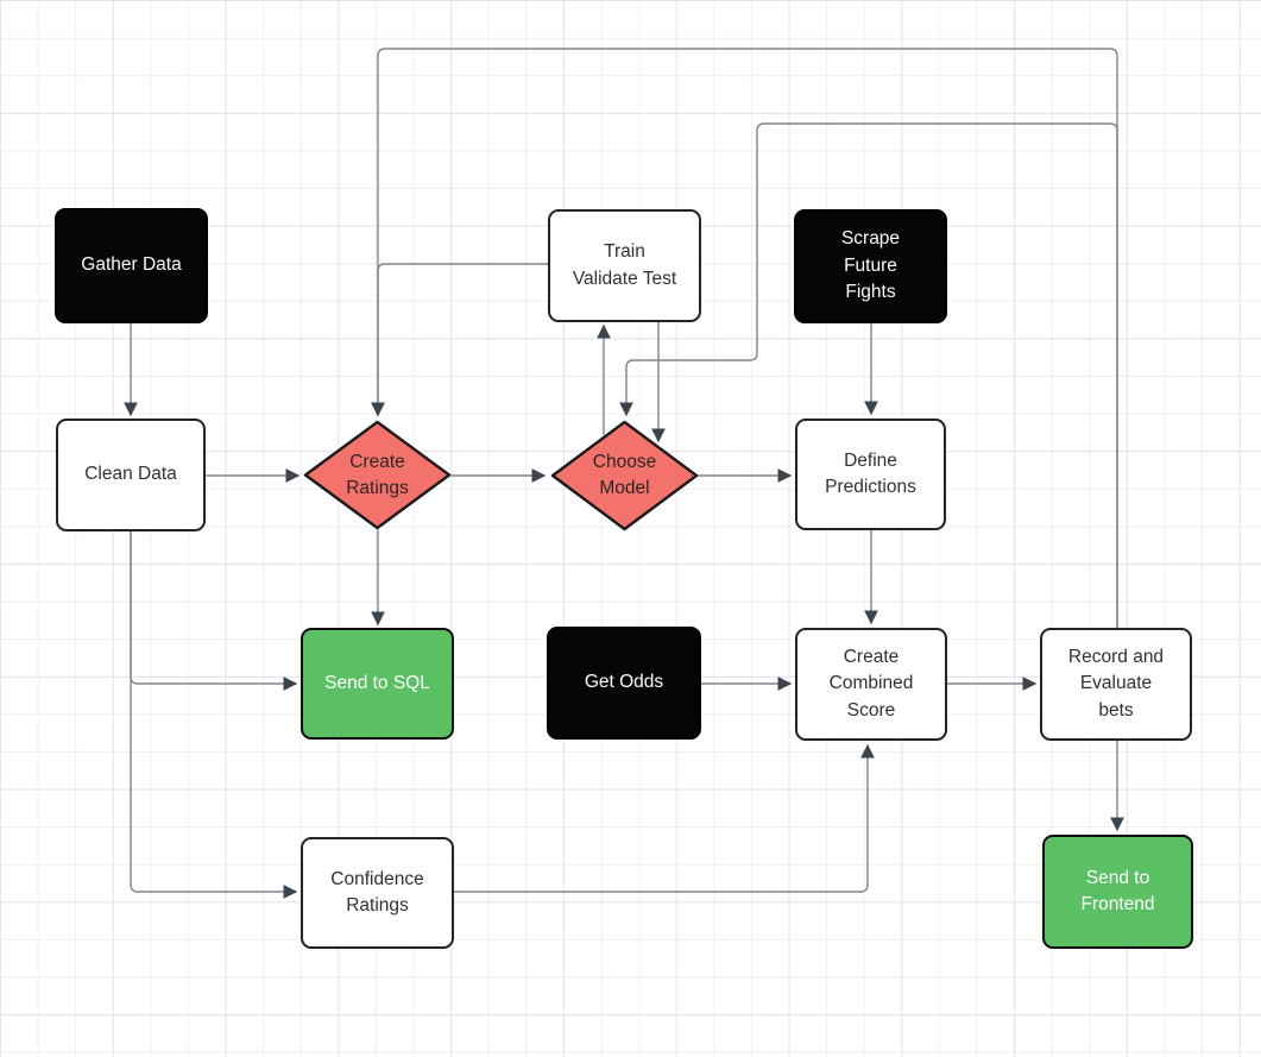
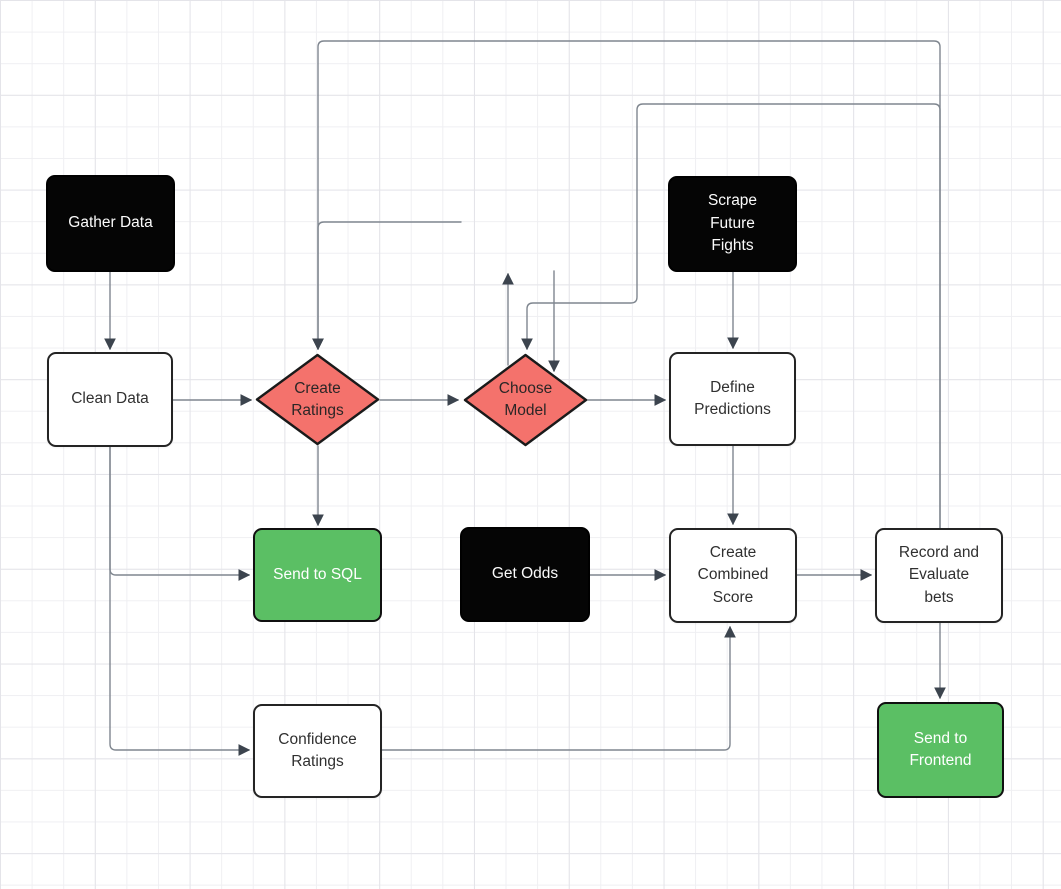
  Gather Data
  Clean Data
  Create
  Ratings
- Train
- Validate Test
  Choose
  Model
  Scrape
  Future
  Fights
  Define
  Predictions
  Send to SQL
  Get Odds
  Create
  Combined
  Score
  Record and
  Evaluate
  bets
  Confidence
  Ratings
  Send to
  Frontend
